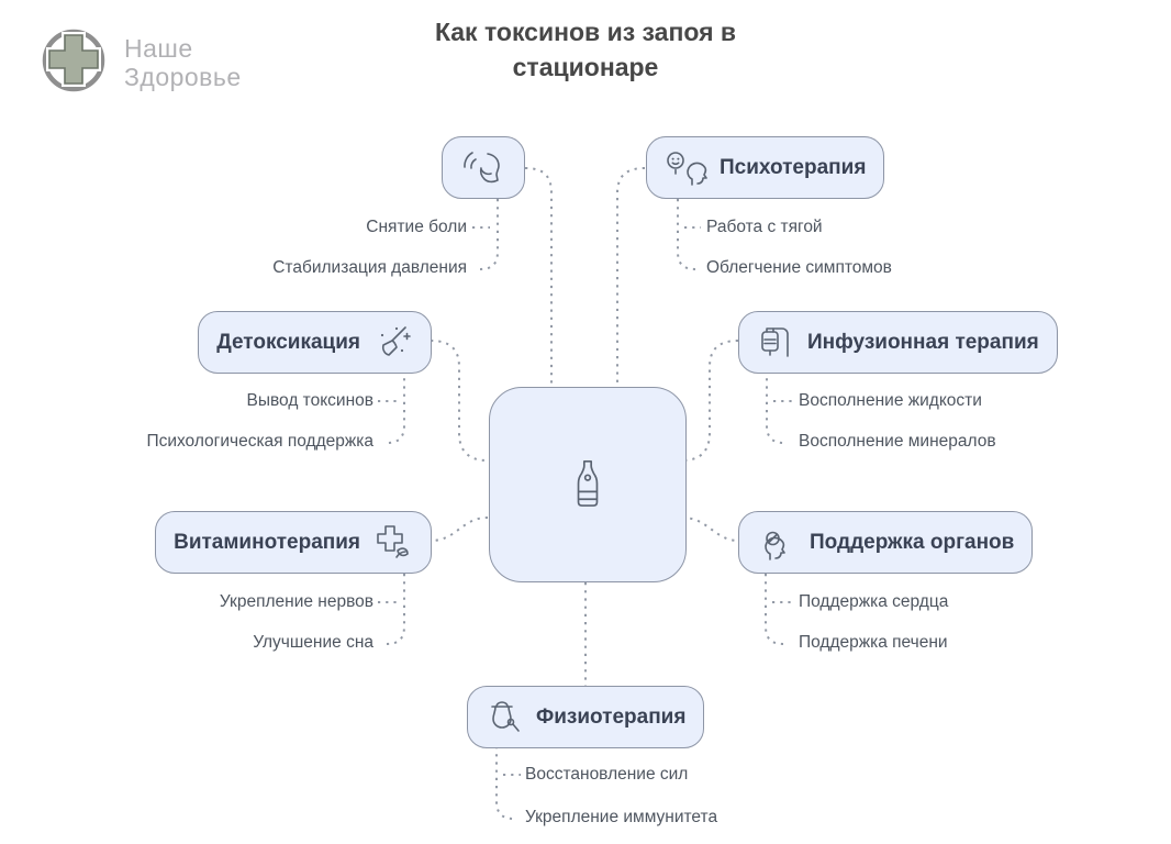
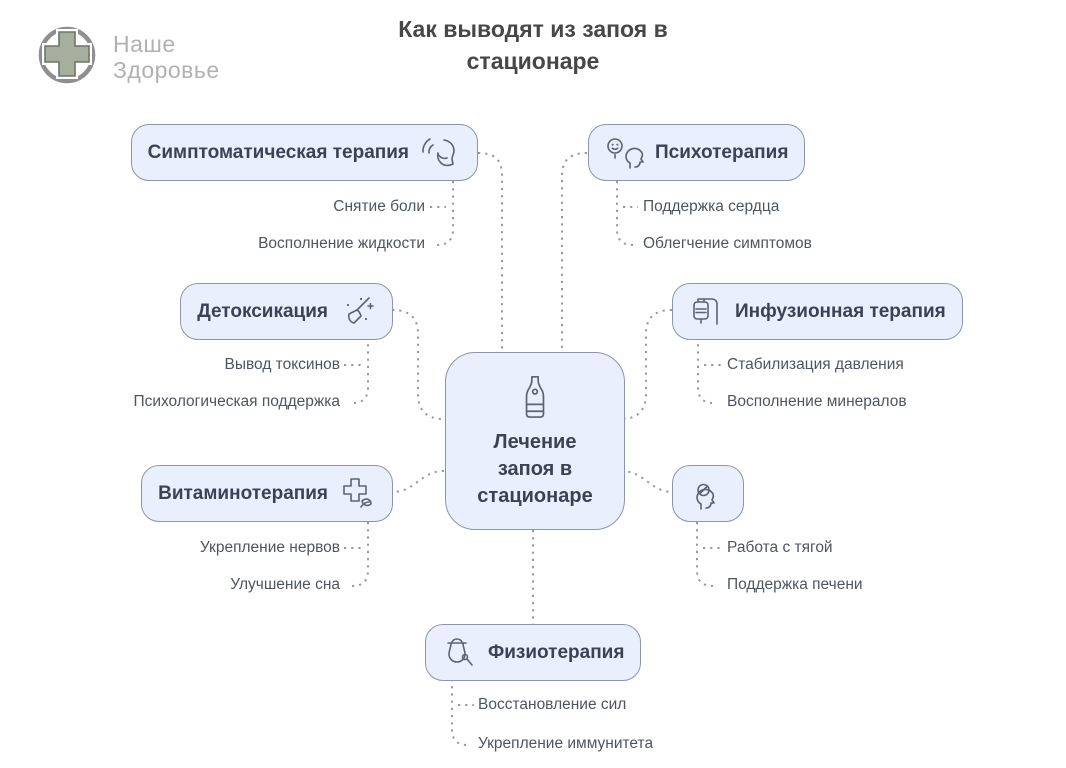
  Наше
  Здоровье
- Как токсинов из запоя в стационаре
+ Как выводят из запоя в стационаре
+ Лечение запоя в стационаре
+ Симптоматическая терапия
  Снятие боли
- Стабилизация давления
+ Восполнение жидкости
  Психотерапия
- Работа с тягой
+ Поддержка сердца
  Облегчение симптомов
  Детоксикация
  Вывод токсинов
  Психологическая поддержка
  Инфузионная терапия
- Восполнение жидкости
+ Стабилизация давления
  Восполнение минералов
  Витаминотерапия
  Укрепление нервов
  Улучшение сна
- Поддержка органов
- Поддержка сердца
+ Работа с тягой
  Поддержка печени
  Физиотерапия
  Восстановление сил
  Укрепление иммунитета
